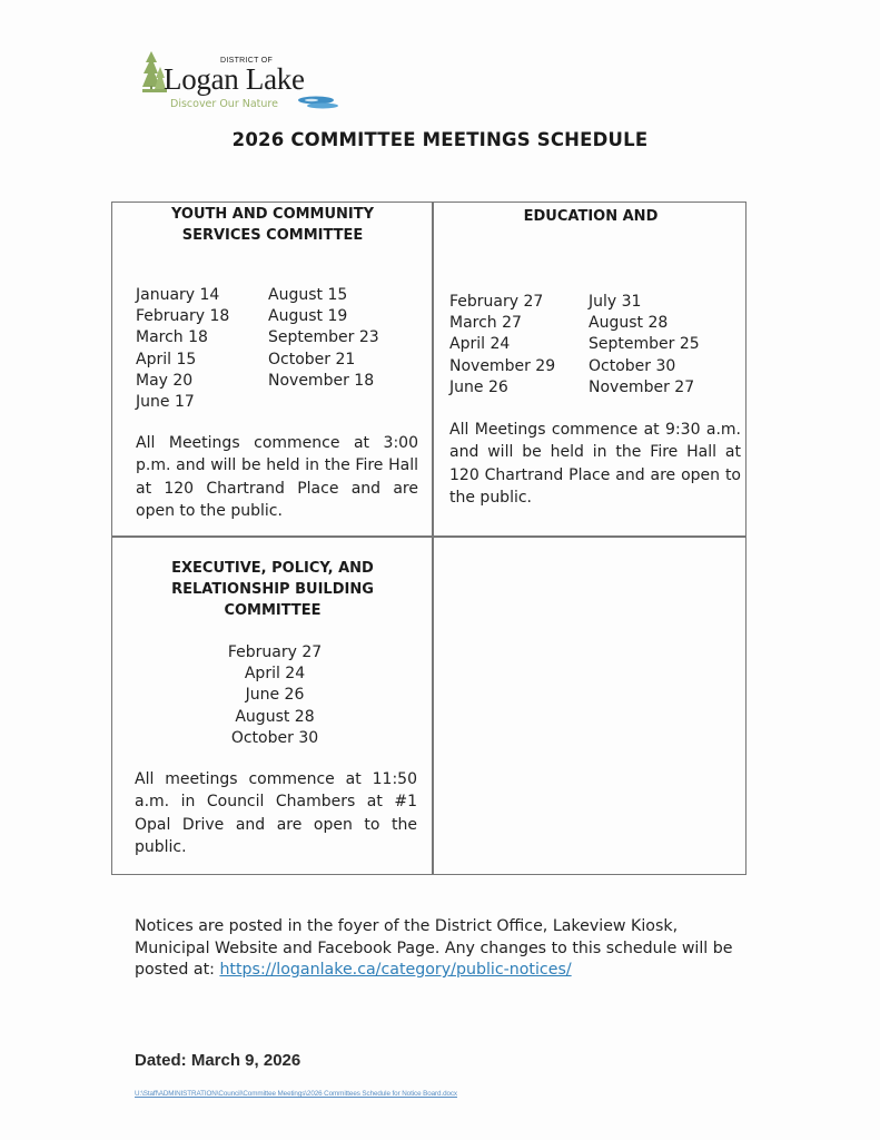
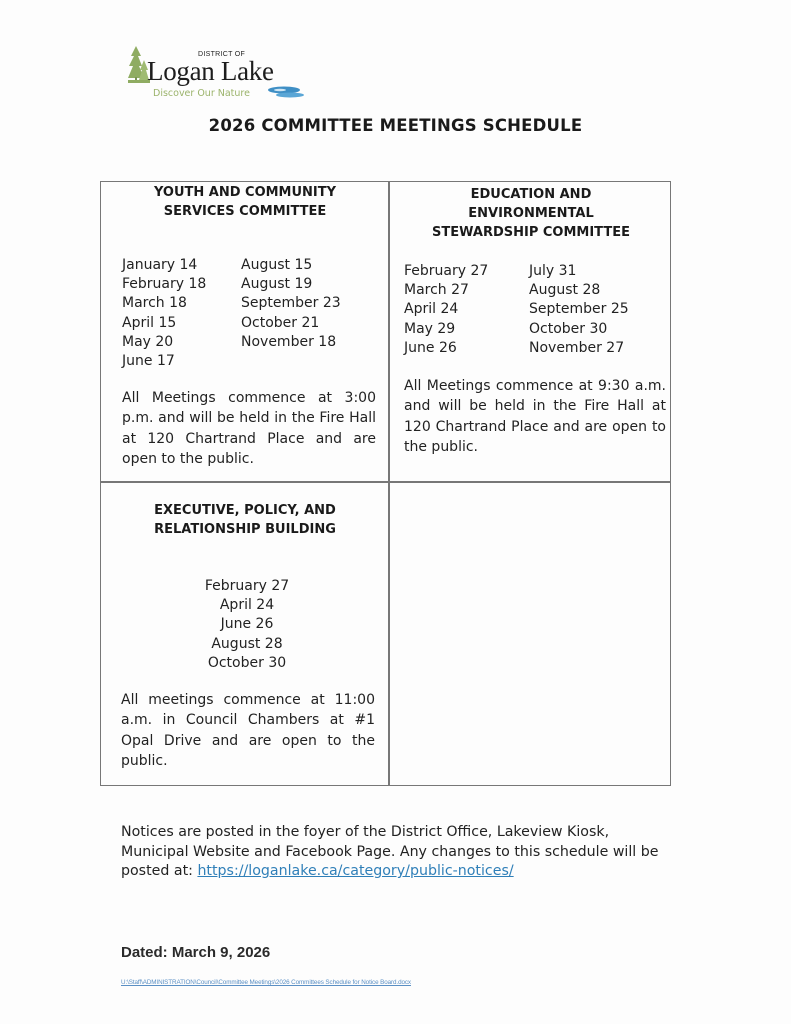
  Logan Lake
  Discover Our Nature
  2026 COMMITTEE MEETINGS SCHEDULE
  YOUTH AND COMMUNITY
  SERVICES COMMITTEE
  January 14
  February 18
  March 18
  April 15
  May 20
  June 17
  August 15
  August 19
  September 23
  October 21
  November 18
  All Meetings commence at 3:00 p.m. and will be held in the Fire Hall at 120 Chartrand Place and are open to the public.
  EDUCATION AND
+ ENVIRONMENTAL
+ STEWARDSHIP COMMITTEE
  February 27
  March 27
  April 24
- November 29
+ May 29
  June 26
  July 31
  August 28
  September 25
  October 30
  November 27
  All Meetings commence at 9:30 a.m. and will be held in the Fire Hall at 120 Chartrand Place and are open to the public.
  EXECUTIVE, POLICY, AND
  RELATIONSHIP BUILDING
- COMMITTEE
  February 27
  April 24
  June 26
  August 28
  October 30
- All meetings commence at 11:50 a.m. in Council Chambers at #1 Opal Drive and are open to the public.
+ All meetings commence at 11:00 a.m. in Council Chambers at #1 Opal Drive and are open to the public.
  Notices are posted in the foyer of the District Office, Lakeview Kiosk, Municipal Website and Facebook Page. Any changes to this schedule will be posted at: https://loganlake.ca/category/public-notices/
  Dated: March 9, 2026
